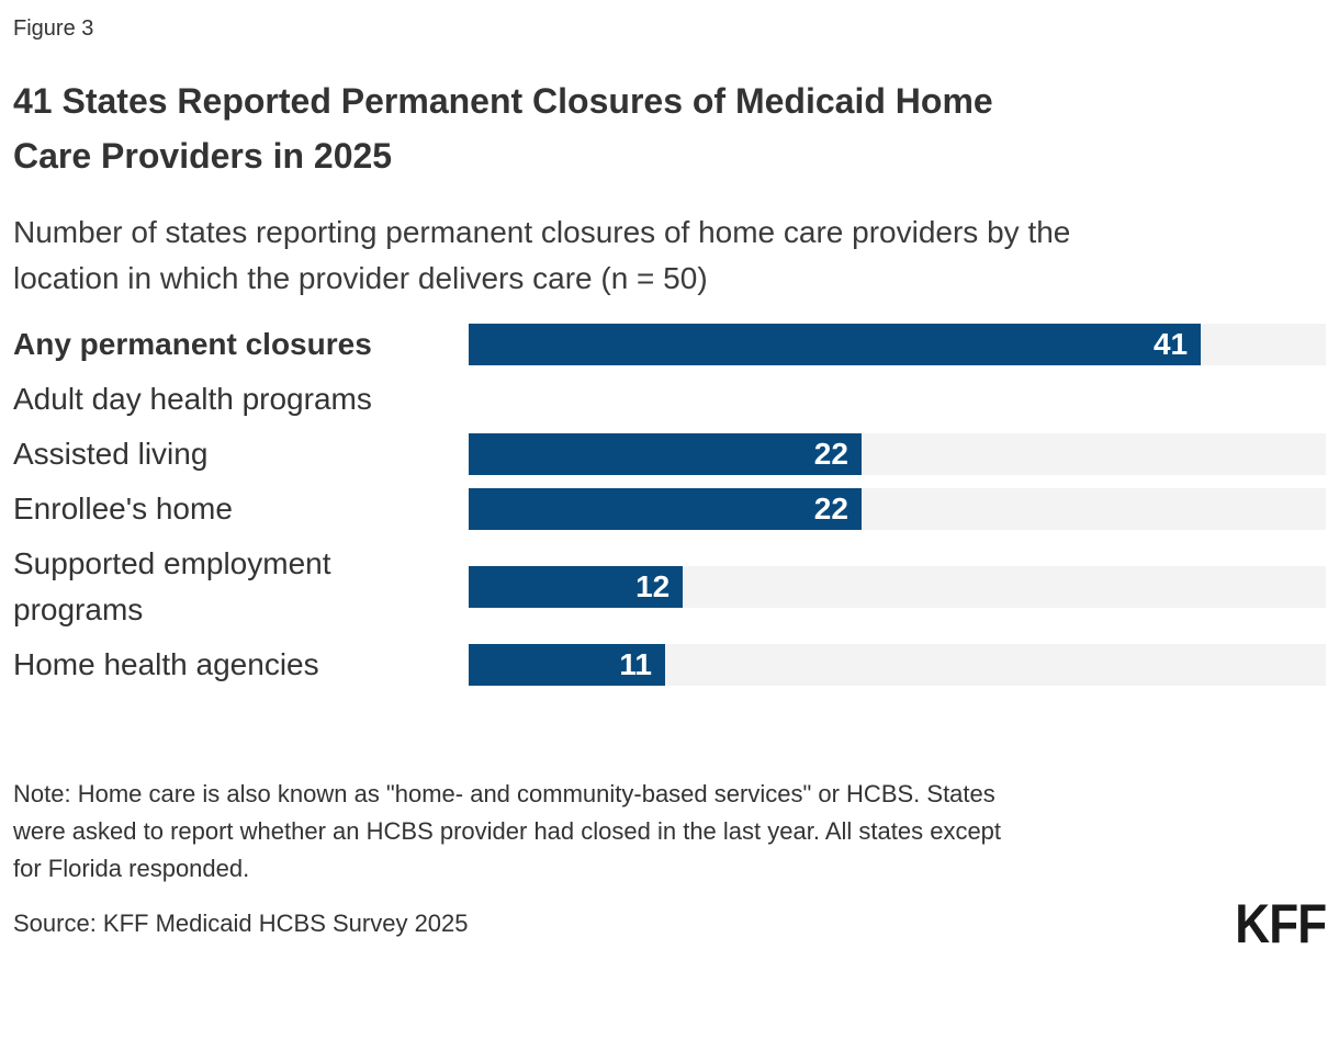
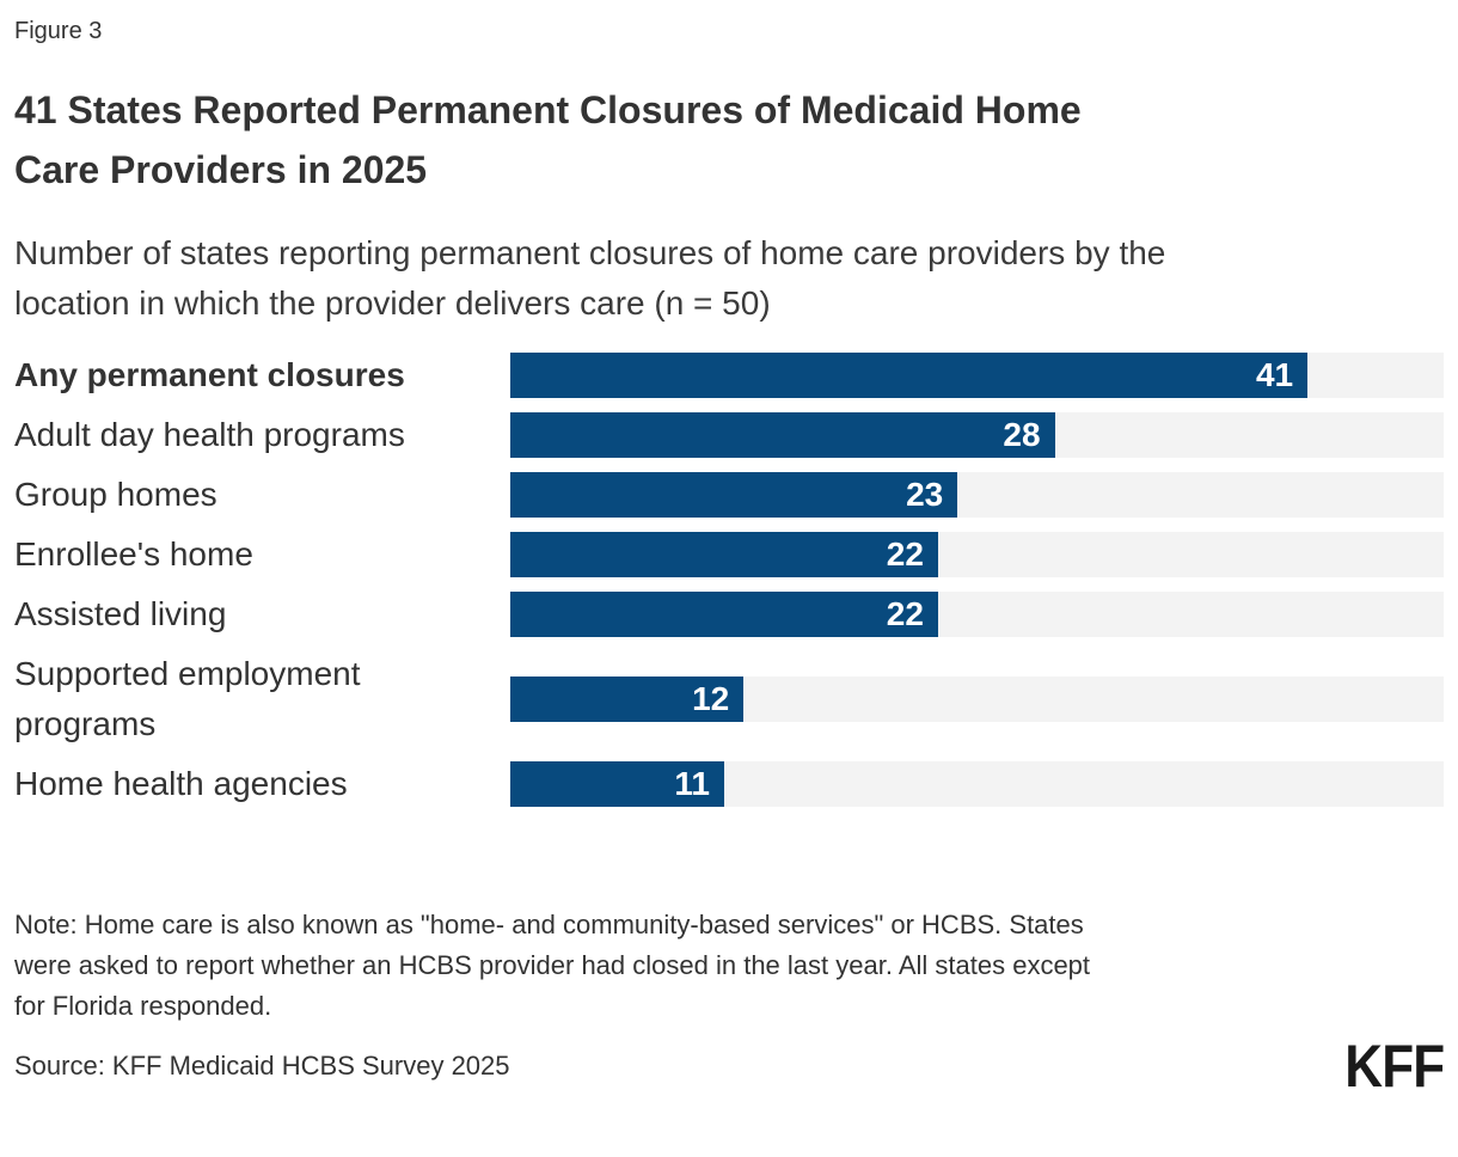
  Figure 3
  41 States Reported Permanent Closures of Medicaid Home
  Care Providers in 2025
  Number of states reporting permanent closures of home care providers by the
  location in which the provider delivers care (n = 50)
  Any permanent closures
  41
  Adult day health programs
+ 28
+ Group homes
+ 23
- Assisted living
+ Enrollee's home
  22
- Enrollee's home
+ Assisted living
  22
  Supported employment programs
  12
  Home health agencies
  11
  Note: Home care is also known as "home- and community-based services" or HCBS. States
  were asked to report whether an HCBS provider had closed in the last year. All states except
  for Florida responded.
  Source: KFF Medicaid HCBS Survey 2025
  KFF
